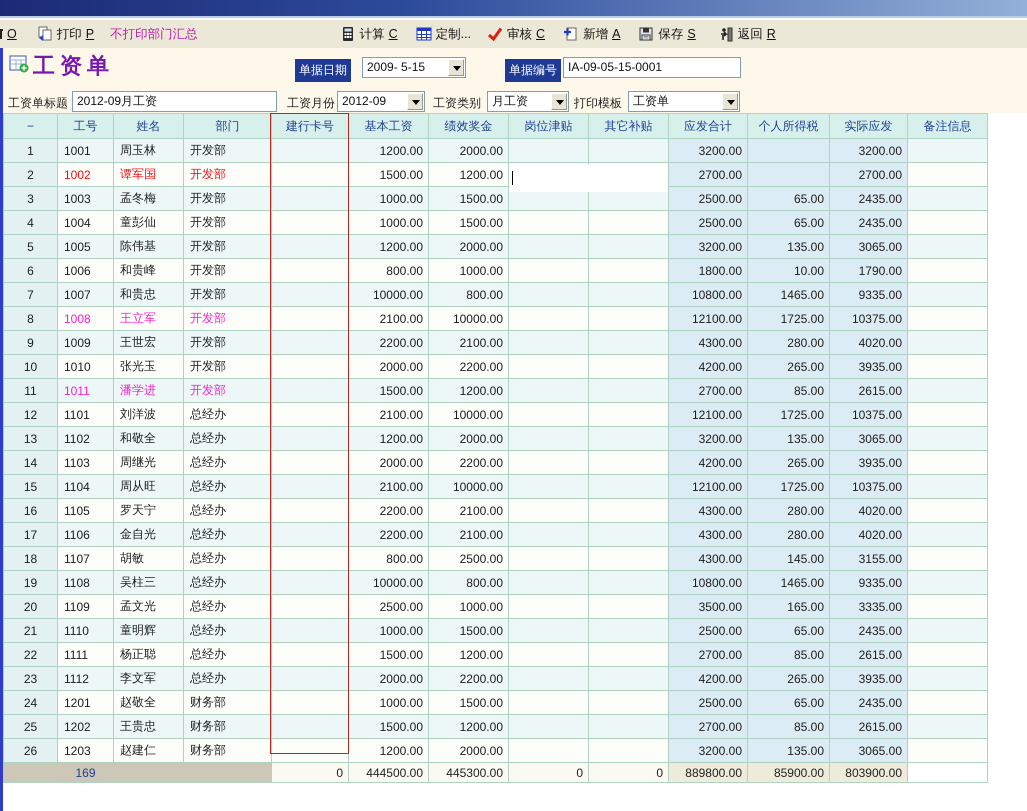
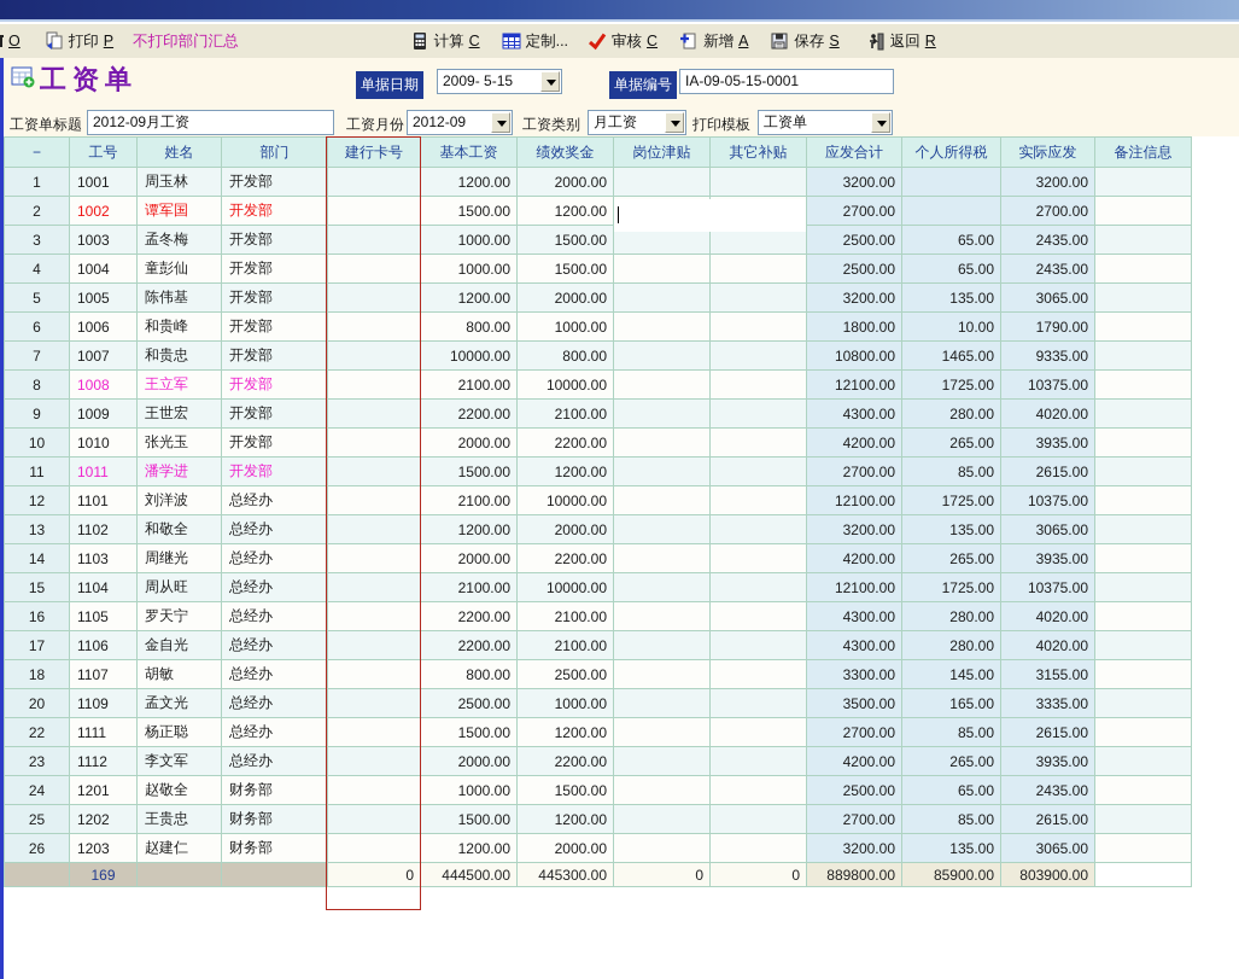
  O
  打印
  P
  不打印部门汇总
  计算
  C
  定制...
  审核
  C
  新增
  A
  保存
  S
  返回
  R
  工资单
  单据日期
  2009- 5-15
  单据编号
  IA-09-05-15-0001
  工资单标题
  2012-09月工资
  工资月份
  2012-09
  工资类别
  月工资
  打印模板
  工资单
  −	工号	姓名	部门	建行卡号	基本工资	绩效奖金	岗位津贴	其它补贴	应发合计	个人所得税	实际应发	备注信息
  1	1001	周玉林	开发部		1200.00	2000.00			3200.00		3200.00
  2	1002	谭军国	开发部		1500.00	1200.00			2700.00		2700.00
  3	1003	孟冬梅	开发部		1000.00	1500.00			2500.00	65.00	2435.00
  4	1004	童彭仙	开发部		1000.00	1500.00			2500.00	65.00	2435.00
  5	1005	陈伟基	开发部		1200.00	2000.00			3200.00	135.00	3065.00
  6	1006	和贵峰	开发部		800.00	1000.00			1800.00	10.00	1790.00
  7	1007	和贵忠	开发部		10000.00	800.00			10800.00	1465.00	9335.00
  8	1008	王立军	开发部		2100.00	10000.00			12100.00	1725.00	10375.00
  9	1009	王世宏	开发部		2200.00	2100.00			4300.00	280.00	4020.00
  10	1010	张光玉	开发部		2000.00	2200.00			4200.00	265.00	3935.00
  11	1011	潘学进	开发部		1500.00	1200.00			2700.00	85.00	2615.00
  12	1101	刘洋波	总经办		2100.00	10000.00			12100.00	1725.00	10375.00
  13	1102	和敬全	总经办		1200.00	2000.00			3200.00	135.00	3065.00
  14	1103	周继光	总经办		2000.00	2200.00			4200.00	265.00	3935.00
  15	1104	周从旺	总经办		2100.00	10000.00			12100.00	1725.00	10375.00
  16	1105	罗天宁	总经办		2200.00	2100.00			4300.00	280.00	4020.00
  17	1106	金自光	总经办		2200.00	2100.00			4300.00	280.00	4020.00
- 18	1107	胡敏	总经办		800.00	2500.00			4300.00	145.00	3155.00
+ 18	1107	胡敏	总经办		800.00	2500.00			3300.00	145.00	3155.00
- 19	1108	吴柱三	总经办		10000.00	800.00			10800.00	1465.00	9335.00
  20	1109	孟文光	总经办		2500.00	1000.00			3500.00	165.00	3335.00
- 21	1110	童明辉	总经办		1000.00	1500.00			2500.00	65.00	2435.00
  22	1111	杨正聪	总经办		1500.00	1200.00			2700.00	85.00	2615.00
  23	1112	李文军	总经办		2000.00	2200.00			4200.00	265.00	3935.00
  24	1201	赵敬全	财务部		1000.00	1500.00			2500.00	65.00	2435.00
  25	1202	王贵忠	财务部		1500.00	1200.00			2700.00	85.00	2615.00
  26	1203	赵建仁	财务部		1200.00	2000.00			3200.00	135.00	3065.00
  	169			0	444500.00	445300.00	0	0	889800.00	85900.00	803900.00
